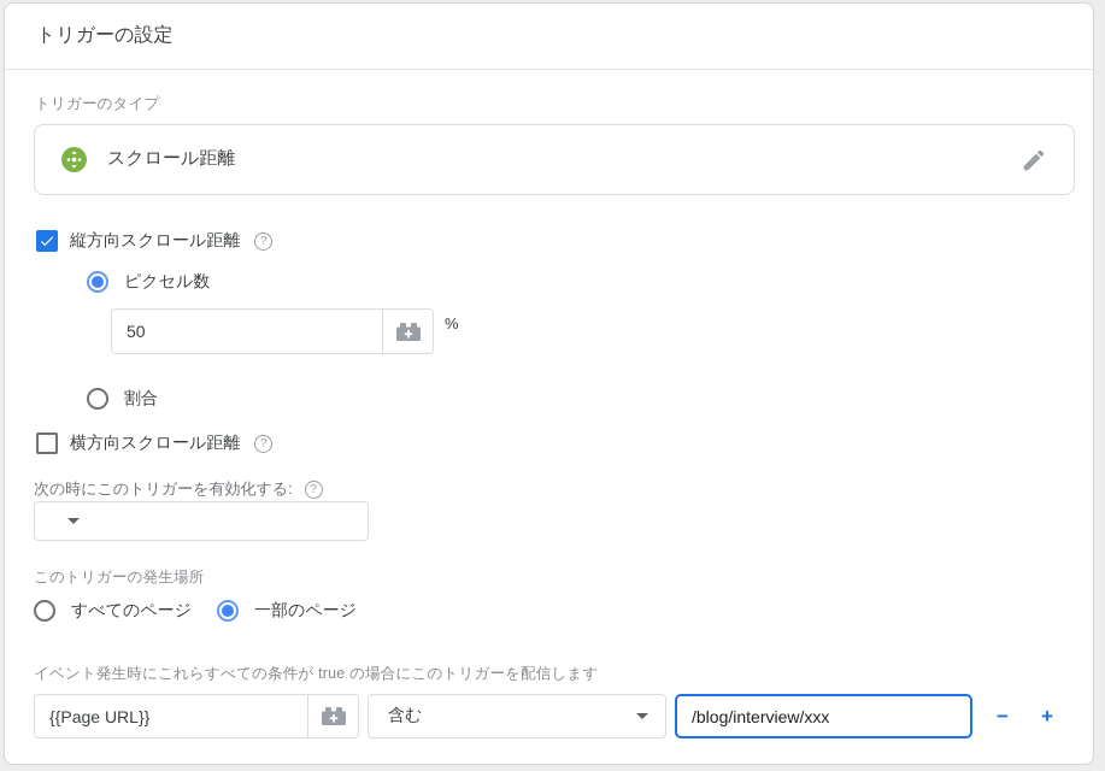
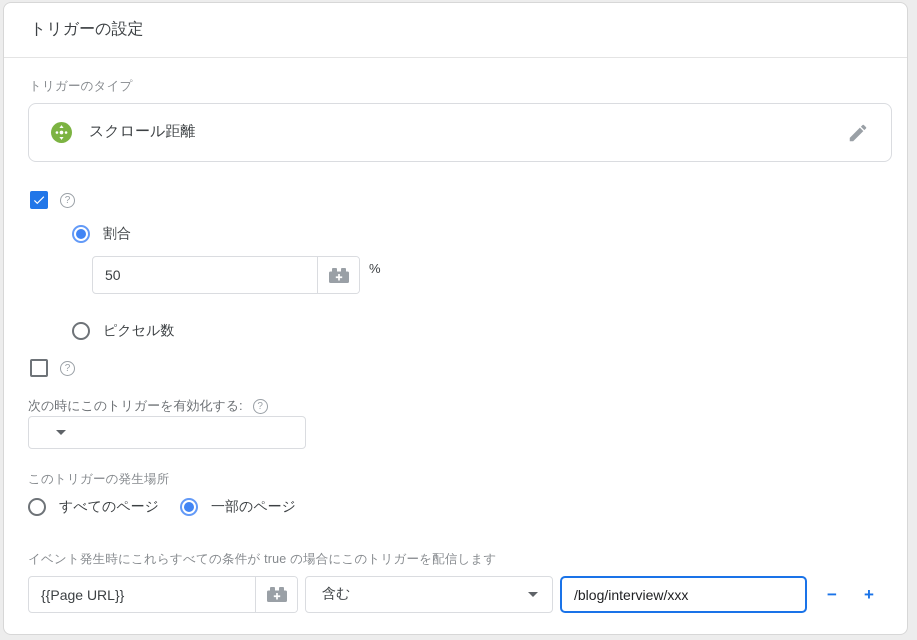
  トリガーの設定
  トリガーのタイプ
  スクロール距離
- 縦方向スクロール距離
  ?
- ピクセル数
+ 割合
  50
  %
- 割合
+ ピクセル数
- 横方向スクロール距離
  ?
  次の時にこのトリガーを有効化する:
  ?
  このトリガーの発生場所
  すべてのページ
  一部のページ
  イベント発生時にこれらすべての条件が true の場合にこのトリガーを配信します
  {{Page URL}}
  含む
  /blog/interview/xxx
  −
  +
